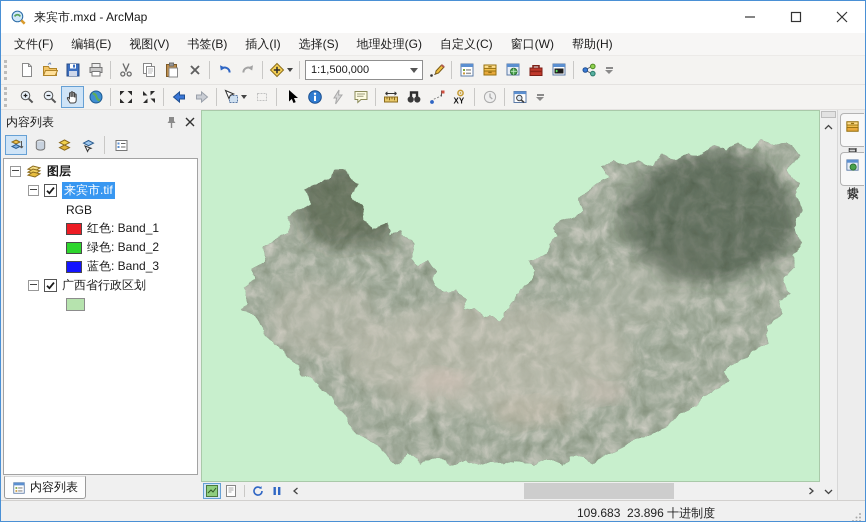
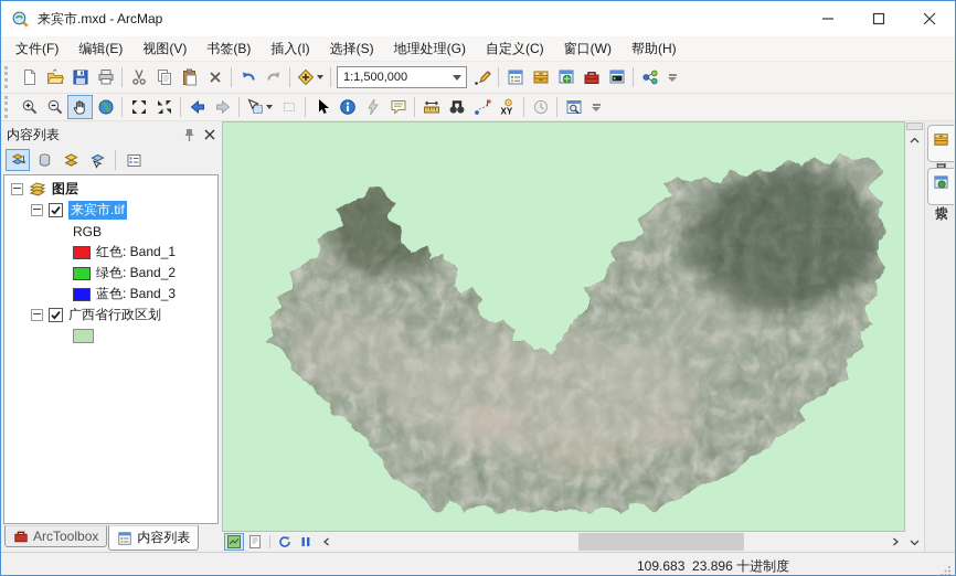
  来宾市.mxd - ArcMap
  文件(F)
  编辑(E)
  视图(V)
  书签(B)
  插入(I)
  选择(S)
  地理处理(G)
  自定义(C)
  窗口(W)
  帮助(H)
  1:1,500,000
  XY
  内容列表
  图层
  来宾市.tif
  RGB
  红色: Band_1
  绿色: Band_2
  蓝色: Band_3
  广西省行政区划
+ ArcToolbox
  内容列表
  109.683 23.896 十进制度
